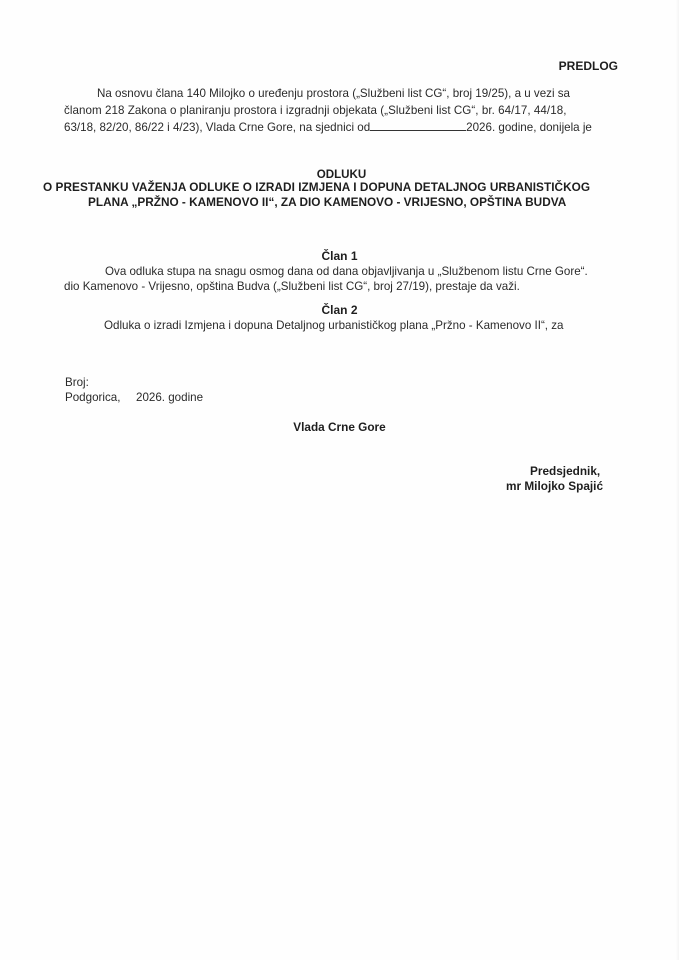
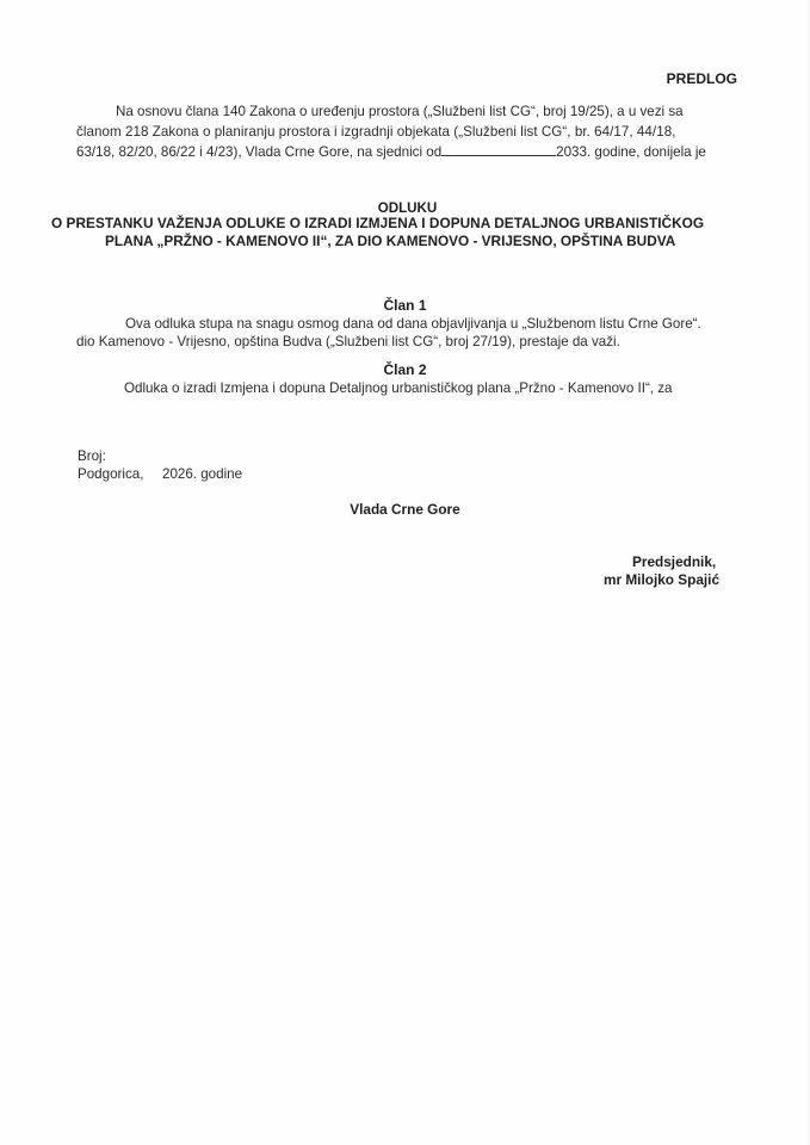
  PREDLOG
- Na osnovu člana 140 Milojko o uređenju prostora („Službeni list CG“, broj 19/25), a u vezi sa
+ Na osnovu člana 140 Zakona o uređenju prostora („Službeni list CG“, broj 19/25), a u vezi sa
  članom 218 Zakona o planiranju prostora i izgradnji objekata („Službeni list CG“, br. 64/17, 44/18,
- 63/18, 82/20, 86/22 i 4/23), Vlada Crne Gore, na sjednici od 2026. godine, donijela je
+ 63/18, 82/20, 86/22 i 4/23), Vlada Crne Gore, na sjednici od 2033. godine, donijela je
  ODLUKU
  O PRESTANKU VAŽENJA ODLUKE O IZRADI IZMJENA I DOPUNA DETALJNOG URBANISTIČKOG
  PLANA „PRŽNO - KAMENOVO II“, ZA DIO KAMENOVO - VRIJESNO, OPŠTINA BUDVA
  Član 1
  Ova odluka stupa na snagu osmog dana od dana objavljivanja u „Službenom listu Crne Gore“.
  dio Kamenovo - Vrijesno, opština Budva („Službeni list CG“, broj 27/19), prestaje da važi.
  Član 2
  Odluka o izradi Izmjena i dopuna Detaljnog urbanističkog plana „Pržno - Kamenovo II“, za
  Broj:
  Podgorica,
  2026. godine
  Vlada Crne Gore
  Predsjednik,
  mr Milojko Spajić
